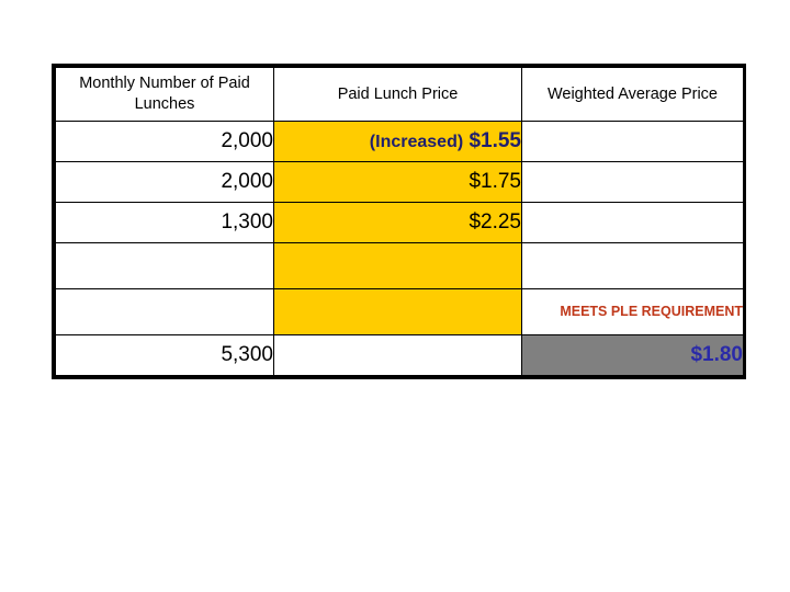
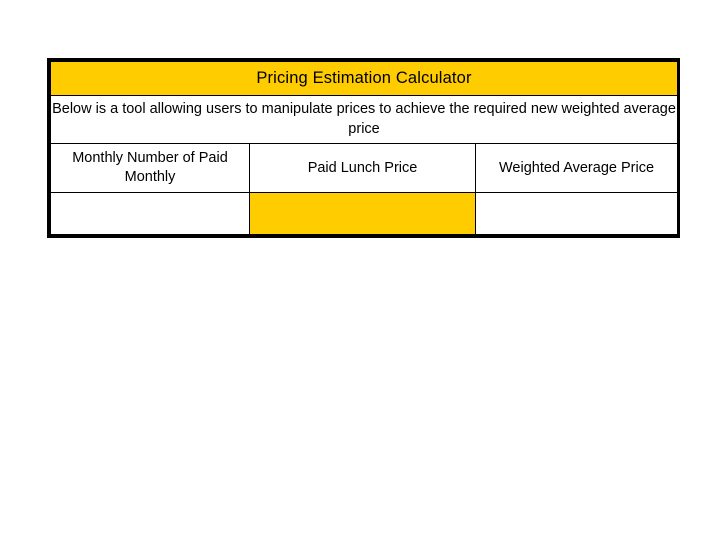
+ Pricing Estimation Calculator
+ Below is a tool allowing users to manipulate prices to achieve the required new weighted average price
- Monthly Number of Paid Lunches	Paid Lunch Price	Weighted Average Price
+ Monthly Number of Paid Monthly	Paid Lunch Price	Weighted Average Price
- 2,000	(Increased) $1.55
- 2,000	$1.75
- 1,300	$2.25
- 		MEETS PLE REQUIREMENT
- 5,300		$1.80
